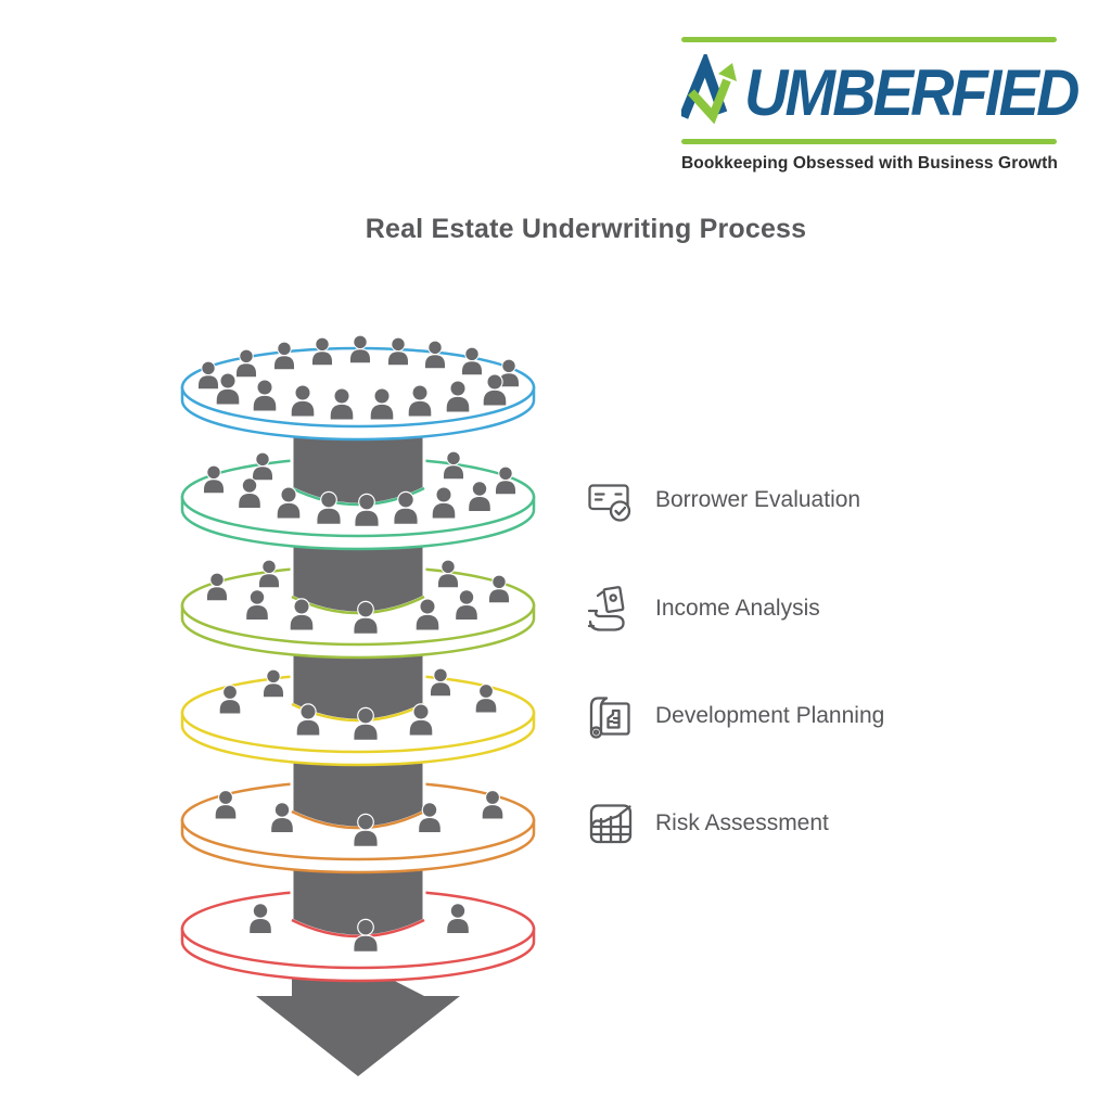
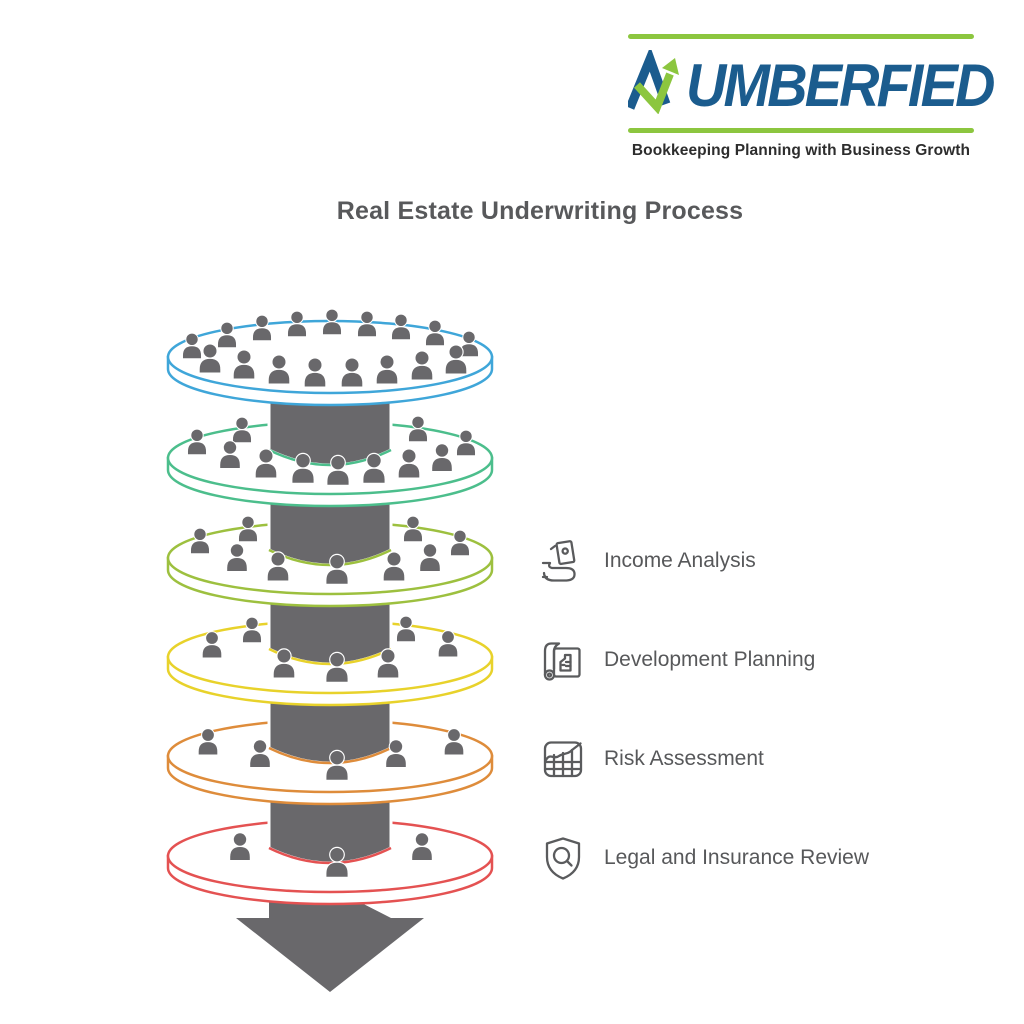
  UMBERFIED
- Bookkeeping Obsessed with Business Growth
+ Bookkeeping Planning with Business Growth
  Real Estate Underwriting Process
- Borrower Evaluation
  Income Analysis
  Development Planning
  Risk Assessment
+ Legal and Insurance Review
